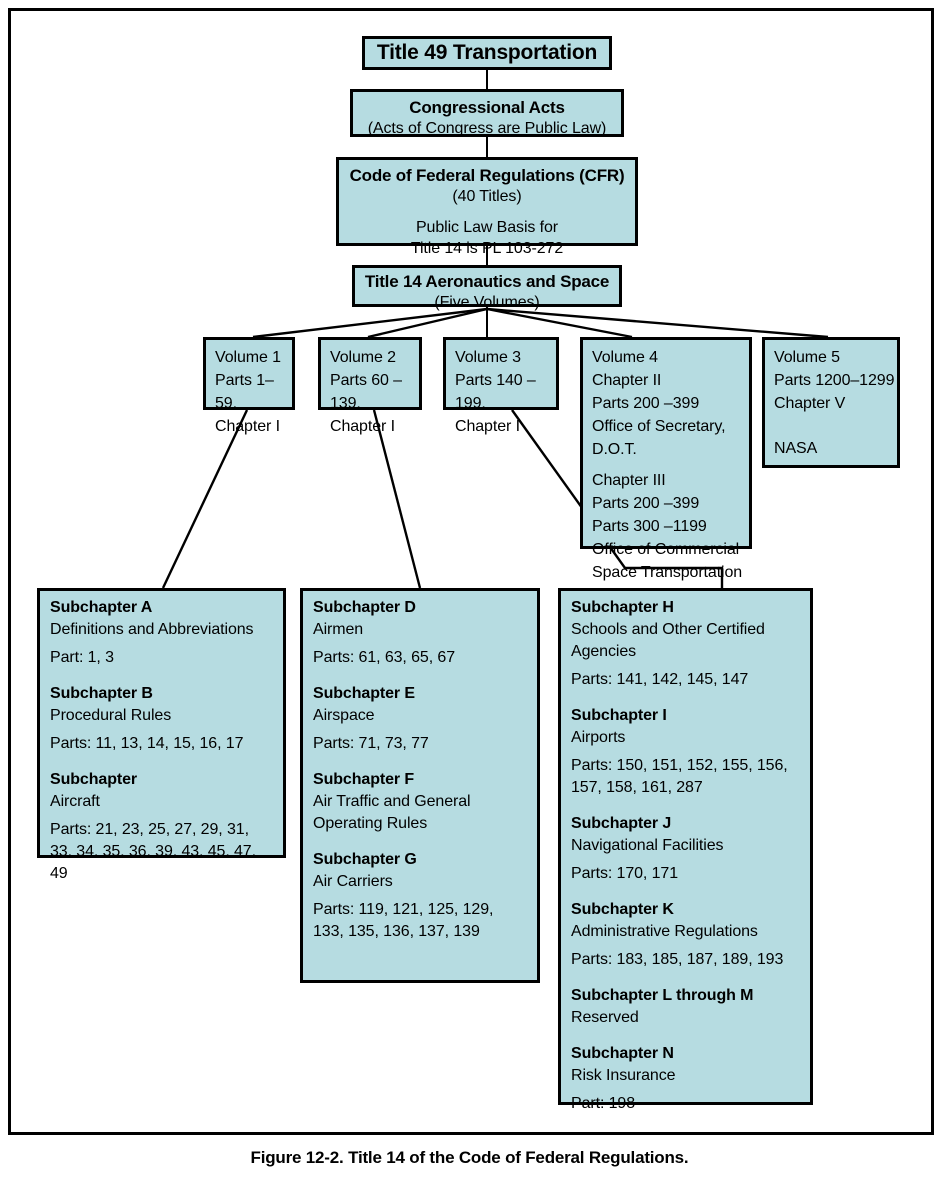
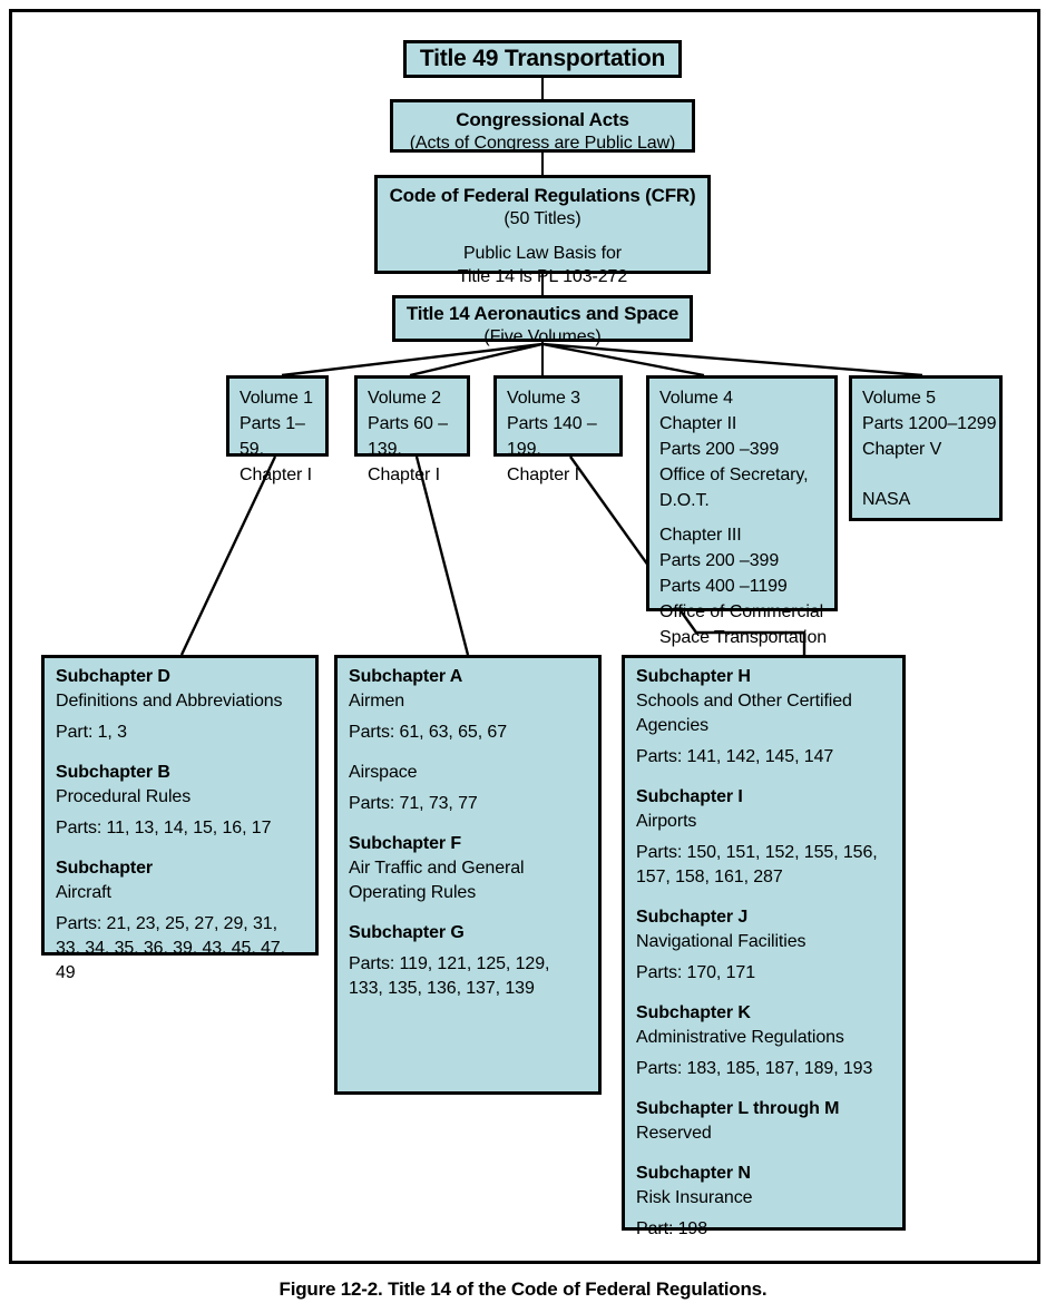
  Title 49 Transportation
  Congressional Acts
  (Acts of Congress are Public Law)
  Code of Federal Regulations (CFR)
- (40 Titles)
+ (50 Titles)
  Public Law Basis for
  Title 14 is PL 103-272
  Title 14 Aeronautics and Space
  (Five Volumes)
  Volume 1
  Parts 1–59,
  Chapter I
  Volume 2
  Parts 60 –139,
  Chapter I
  Volume 3
  Parts 140 –199,
  Chapter I
  Volume 4
  Chapter II
  Parts 200 –399
  Office of Secretary,
  D.O.T.
  Chapter III
  Parts 200 –399
- Parts 300 –1199
+ Parts 400 –1199
  Office of Commercial
  Space Transportation
  Volume 5
  Parts 1200–1299
  Chapter V
  NASA
- Subchapter A
+ Subchapter D
  Definitions and Abbreviations
  Part: 1, 3
  Subchapter B
  Procedural Rules
  Parts: 11, 13, 14, 15, 16, 17
  Subchapter
  Aircraft
  Parts: 21, 23, 25, 27, 29, 31, 33, 34, 35, 36, 39, 43, 45, 47, 49
- Subchapter D
+ Subchapter A
  Airmen
  Parts: 61, 63, 65, 67
- Subchapter E
  Airspace
  Parts: 71, 73, 77
  Subchapter F
  Air Traffic and General Operating Rules
  Subchapter G
- Air Carriers
  Parts: 119, 121, 125, 129, 133, 135, 136, 137, 139
  Subchapter H
  Schools and Other Certified Agencies
  Parts: 141, 142, 145, 147
  Subchapter I
  Airports
  Parts: 150, 151, 152, 155, 156, 157, 158, 161, 287
  Subchapter J
  Navigational Facilities
  Parts: 170, 171
  Subchapter K
  Administrative Regulations
  Parts: 183, 185, 187, 189, 193
  Subchapter L through M
  Reserved
  Subchapter N
  Risk Insurance
  Part: 198
  Figure 12-2. Title 14 of the Code of Federal Regulations.
